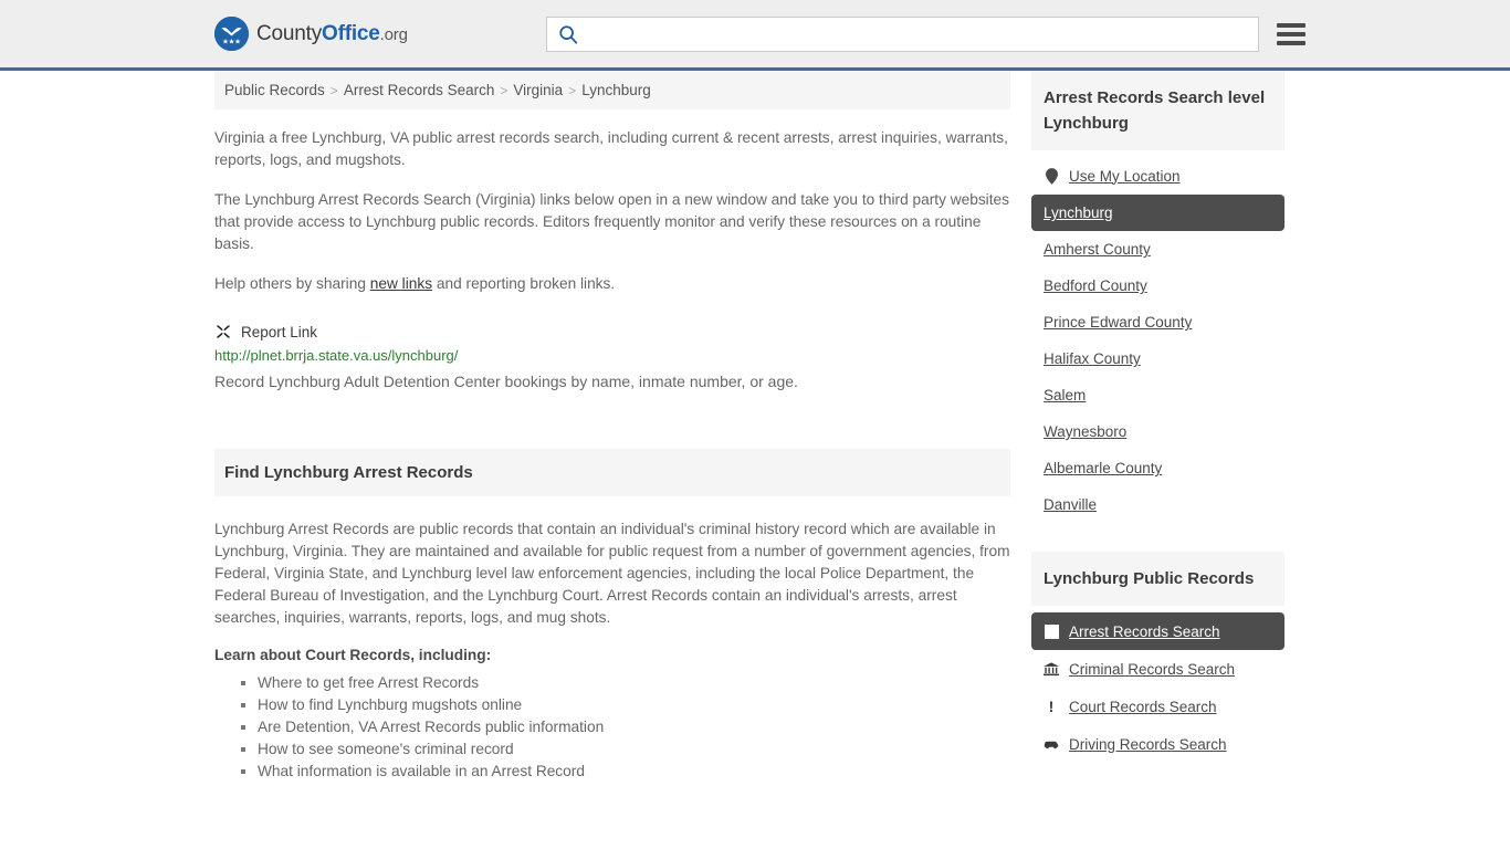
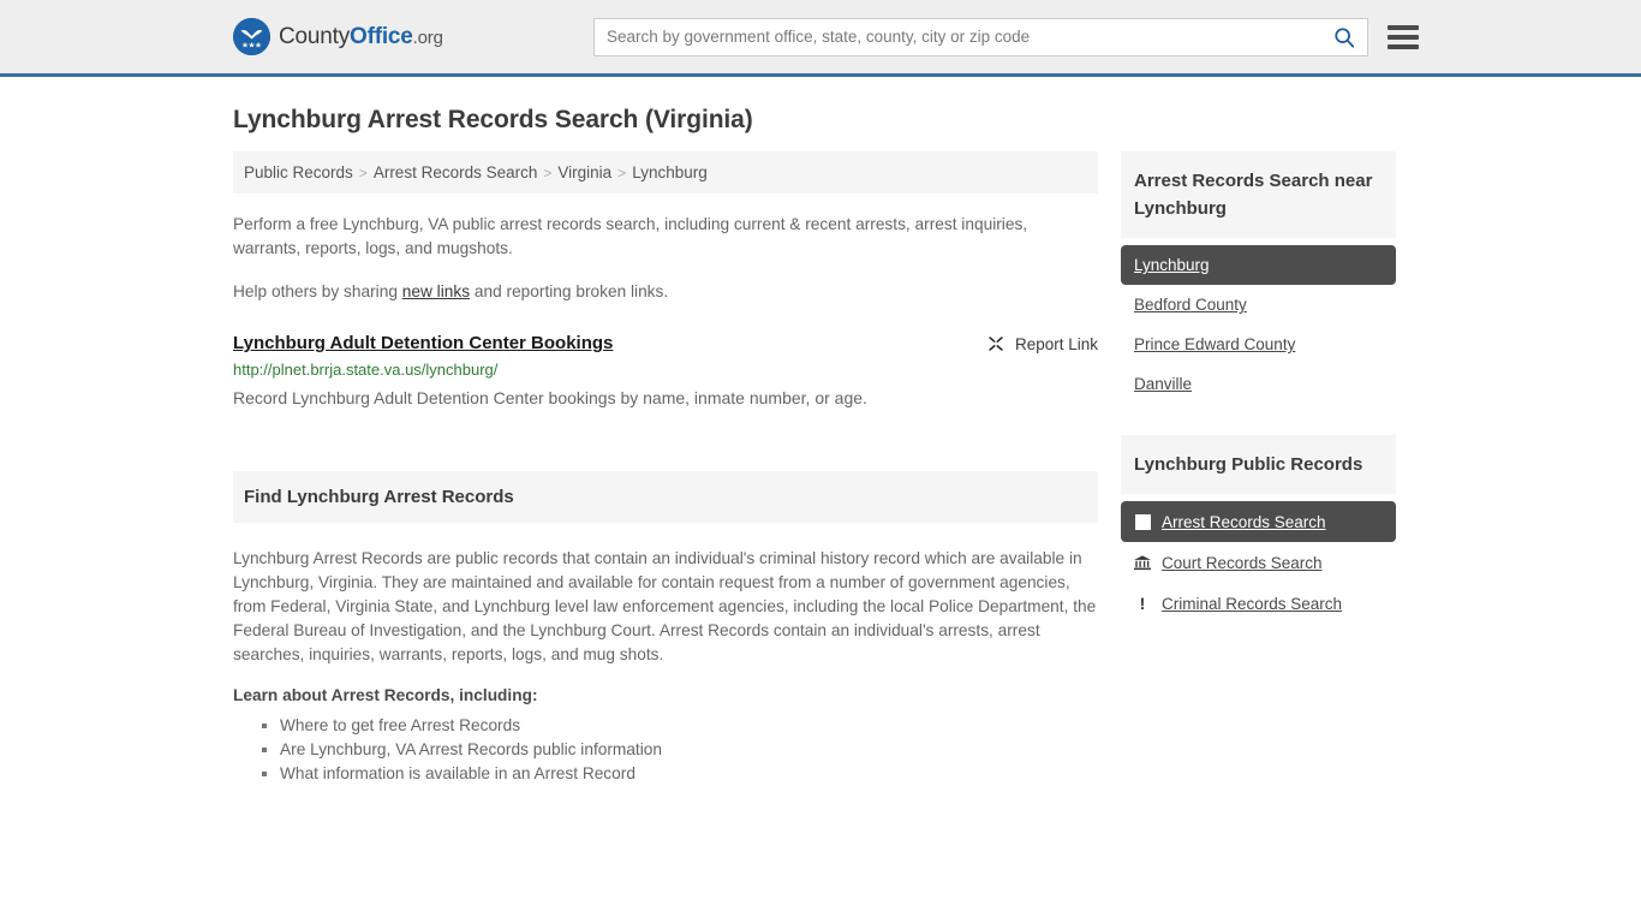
  CountyOffice.org
+ Search by government office, state, county, city or zip code
+ Lynchburg Arrest Records Search (Virginia)
  Public Records
  >
  Arrest Records Search
  >
  Virginia
  >
  Lynchburg
- Virginia a free Lynchburg, VA public arrest records search, including current & recent arrests, arrest inquiries, warrants, reports, logs, and mugshots.
+ Perform a free Lynchburg, VA public arrest records search, including current & recent arrests, arrest inquiries, warrants, reports, logs, and mugshots.
- The Lynchburg Arrest Records Search (Virginia) links below open in a new window and take you to third party websites that provide access to Lynchburg public records. Editors frequently monitor and verify these resources on a routine basis.
  Help others by sharing new links and reporting broken links.
+ Lynchburg Adult Detention Center Bookings
  Report Link
  http://plnet.brrja.state.va.us/lynchburg/
  Record Lynchburg Adult Detention Center bookings by name, inmate number, or age.
  Find Lynchburg Arrest Records
- Lynchburg Arrest Records are public records that contain an individual's criminal history record which are available in Lynchburg, Virginia. They are maintained and available for public request from a number of government agencies, from Federal, Virginia State, and Lynchburg level law enforcement agencies, including the local Police Department, the Federal Bureau of Investigation, and the Lynchburg Court. Arrest Records contain an individual's arrests, arrest searches, inquiries, warrants, reports, logs, and mug shots.
+ Lynchburg Arrest Records are public records that contain an individual's criminal history record which are available in Lynchburg, Virginia. They are maintained and available for contain request from a number of government agencies, from Federal, Virginia State, and Lynchburg level law enforcement agencies, including the local Police Department, the Federal Bureau of Investigation, and the Lynchburg Court. Arrest Records contain an individual's arrests, arrest searches, inquiries, warrants, reports, logs, and mug shots.
- Learn about Court Records, including:
+ Learn about Arrest Records, including:
  Where to get free Arrest Records
- How to find Lynchburg mugshots online
- Are Detention, VA Arrest Records public information
+ Are Lynchburg, VA Arrest Records public information
- How to see someone's criminal record
  What information is available in an Arrest Record
- Arrest Records Search level Lynchburg
+ Arrest Records Search near Lynchburg
- Use My Location
  Lynchburg
- Amherst County
  Bedford County
  Prince Edward County
- Halifax County
- Salem
- Waynesboro
- Albemarle County
  Danville
  Lynchburg Public Records
  Arrest Records Search
- Criminal Records Search
+ Court Records Search
  !
- Court Records Search
+ Criminal Records Search
- Driving Records Search
